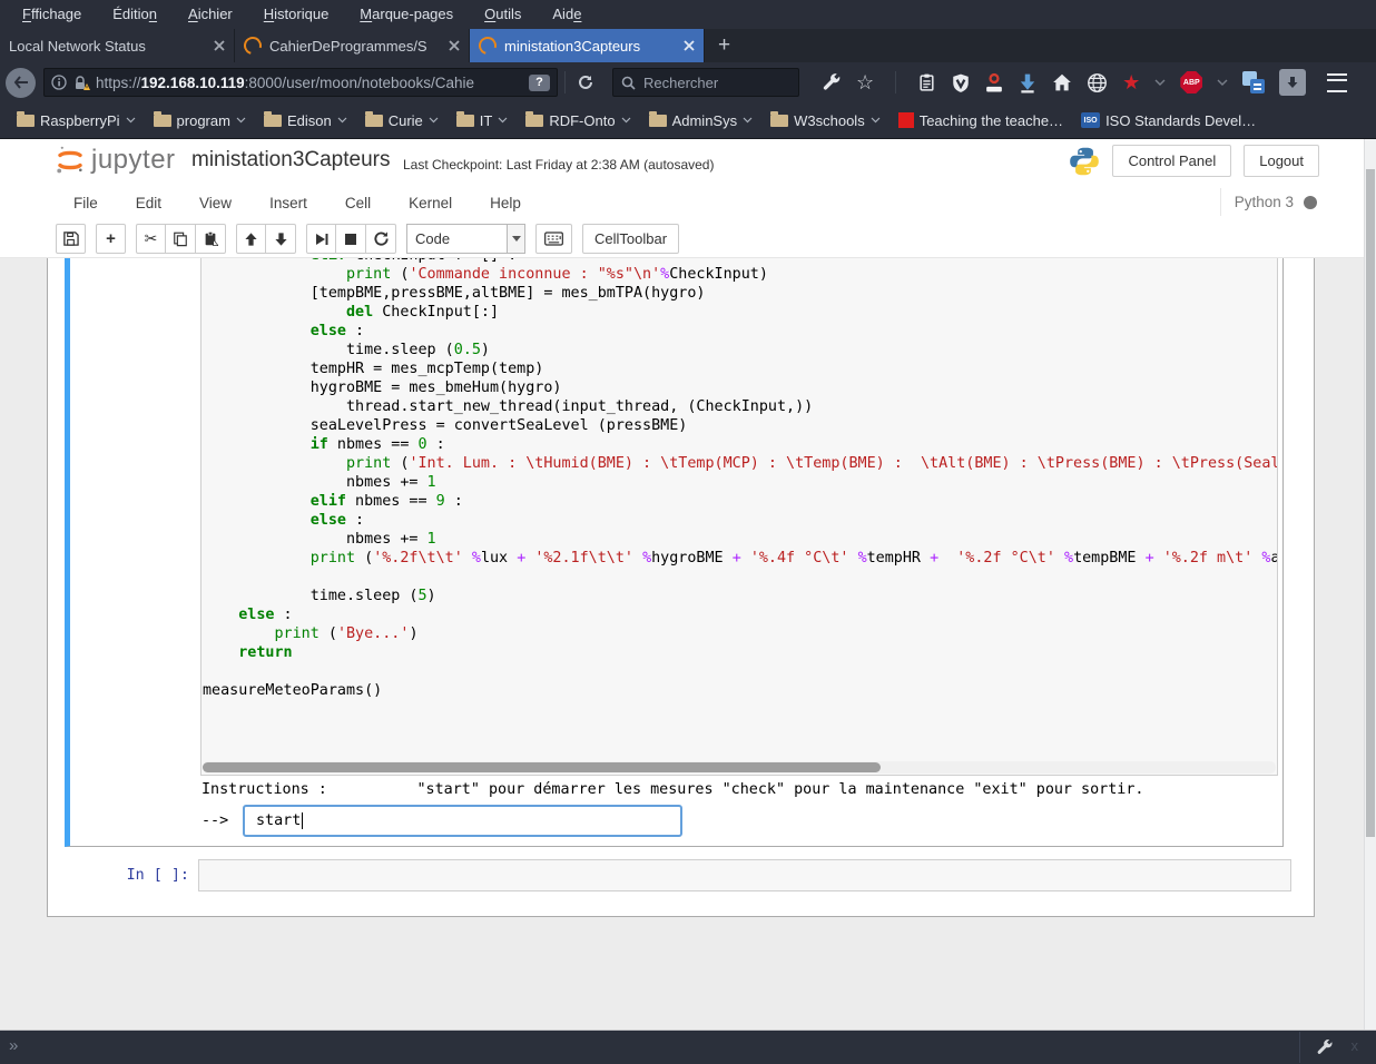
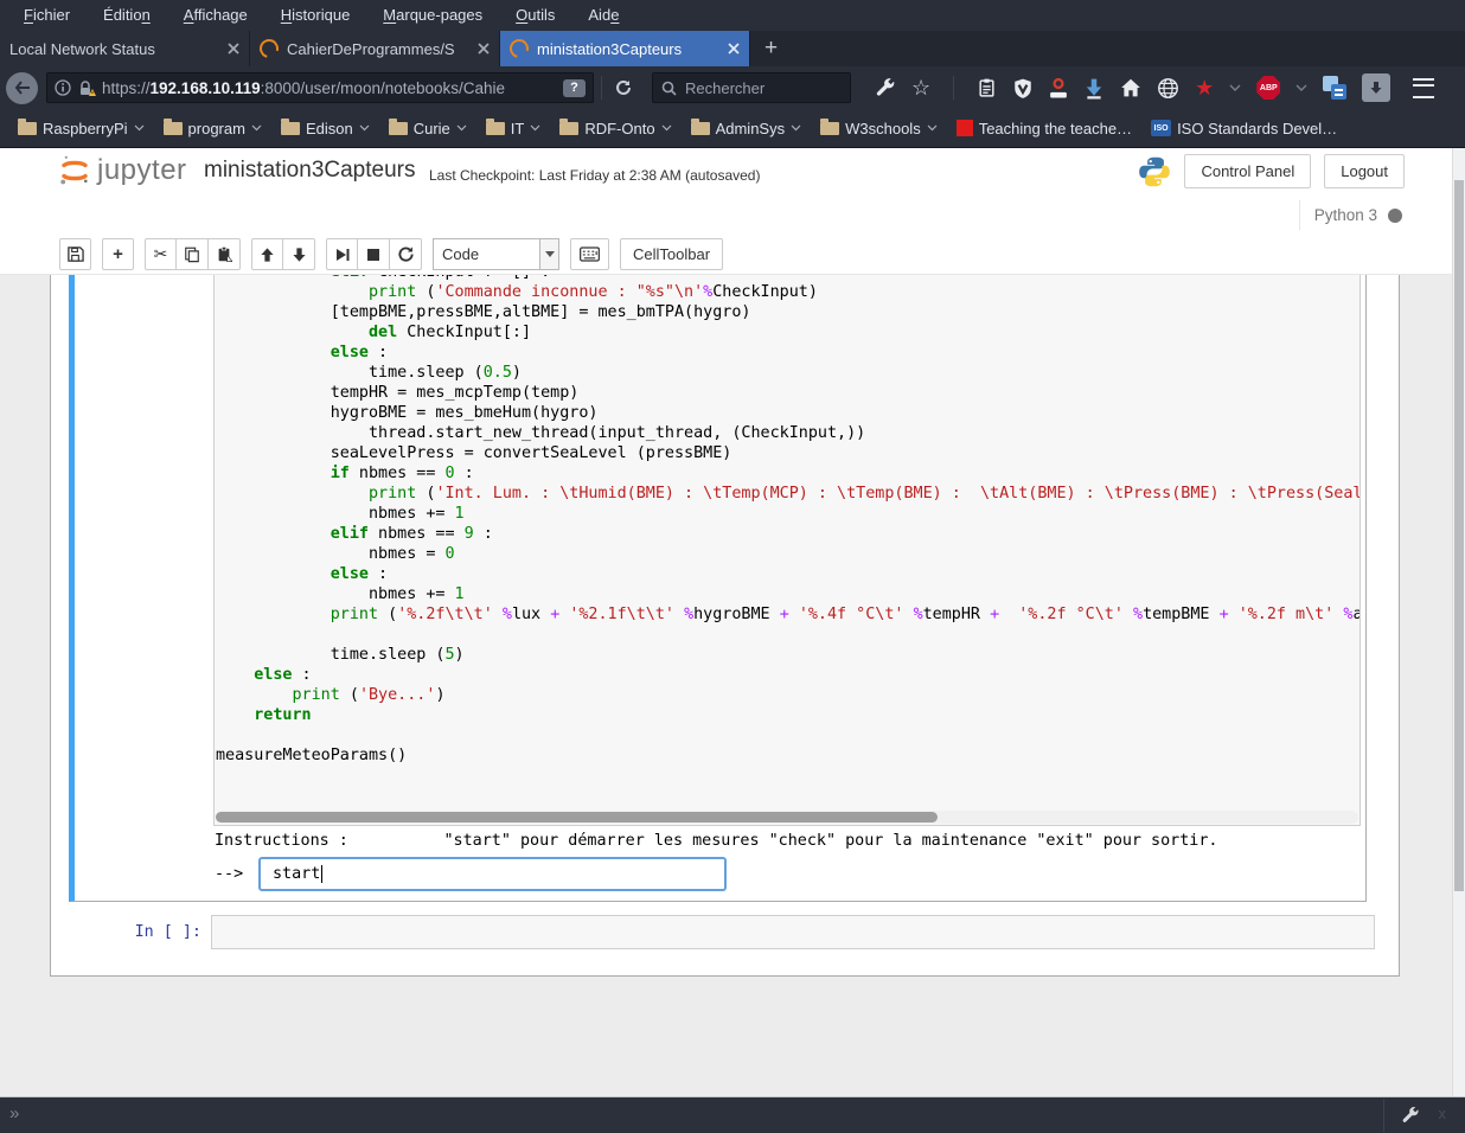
- Fffichage
+ Fichier
  Édition
- Aichier
+ Affichage
  Historique
  Marque-pages
  Outils
  Aide
  Local Network Status
  CahierDeProgrammes/S
  ministation3Capteurs
  +
  https://192.168.10.119:8000/user/moon/notebooks/Cahie
  ?
  Rechercher
  ☆
  ★
  RaspberryPi
  program
  Edison
  Curie
  IT
  RDF-Onto
  AdminSys
  W3schools
  Teaching the teache…
  ISO Standards Devel…
  jupyter
  ministation3Capteurs
  Last Checkpoint: Last Friday at 2:38 AM (autosaved)
  Control Panel
  Logout
- File
- Edit
- View
- Insert
- Cell
- Kernel
- Help
  Python 3
  +
  ✂
  Code
  CellToolbar
  print ('Commande inconnue : "%s"\n'%CheckInput)
  [tempBME,pressBME,altBME] = mes_bmTPA(hygro)
  del CheckInput[:]
  else :
  time.sleep (0.5)
  tempHR = mes_mcpTemp(temp)
  hygroBME = mes_bmeHum(hygro)
  thread.start_new_thread(input_thread, (CheckInput,))
  seaLevelPress = convertSeaLevel (pressBME)
  if nbmes == 0 :
  print ('Int. Lum. : \tHumid(BME) : \tTemp(MCP) : \tTemp(BME) : \tAlt(BME) : \tPress(BME) : \tPress(Seal
  nbmes += 1
  elif nbmes == 9 :
+ nbmes = 0
  else :
  nbmes += 1
  print ('%.2f\t\t' %lux + '%2.1f\t\t' %hygroBME + '%.4f °C\t' %tempHR + '%.2f °C\t' %tempBME + '%.2f m\t' %a
  time.sleep (5)
  else :
  print ('Bye...')
  return
  measureMeteoParams()
  Instructions : "start" pour démarrer les mesures "check" pour la maintenance "exit" pour sortir.
  -->
  start
  In [ ]:
  »
  x
